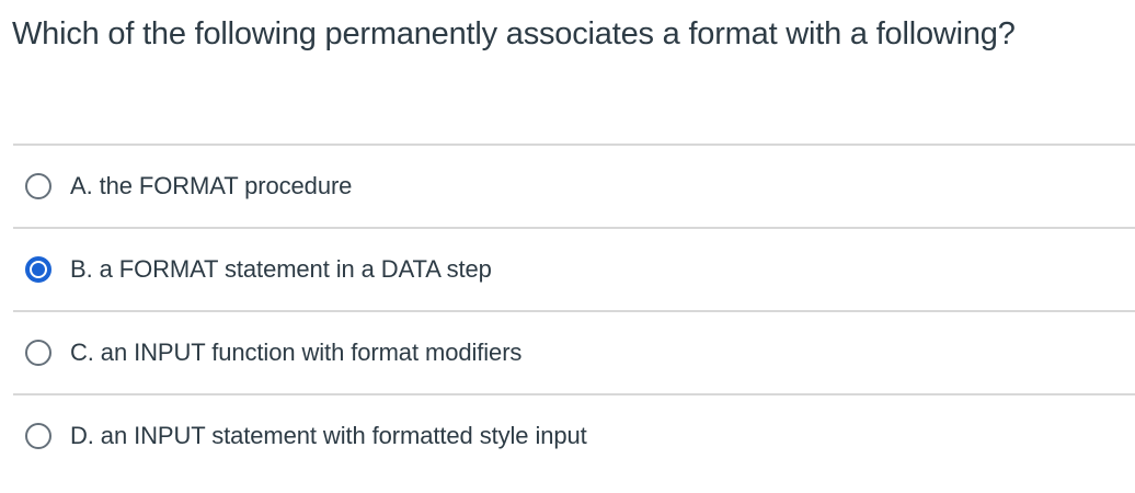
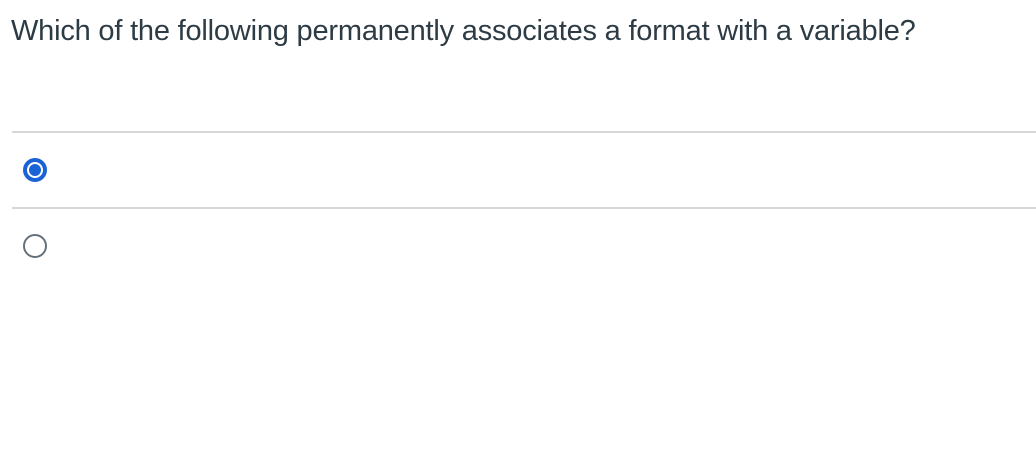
- Which of the following permanently associates a format with a following?
+ Which of the following permanently associates a format with a variable?
- A. the FORMAT procedure
- B. a FORMAT statement in a DATA step
- C. an INPUT function with format modifiers
- D. an INPUT statement with formatted style input
